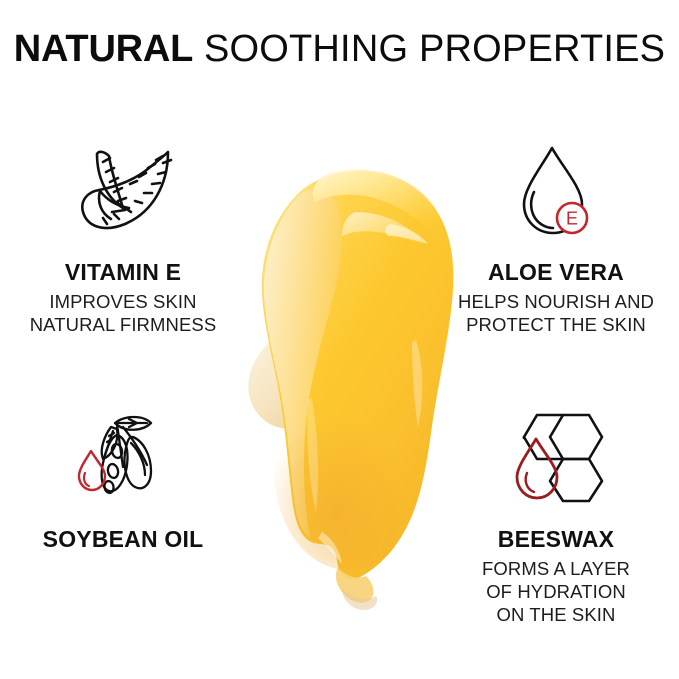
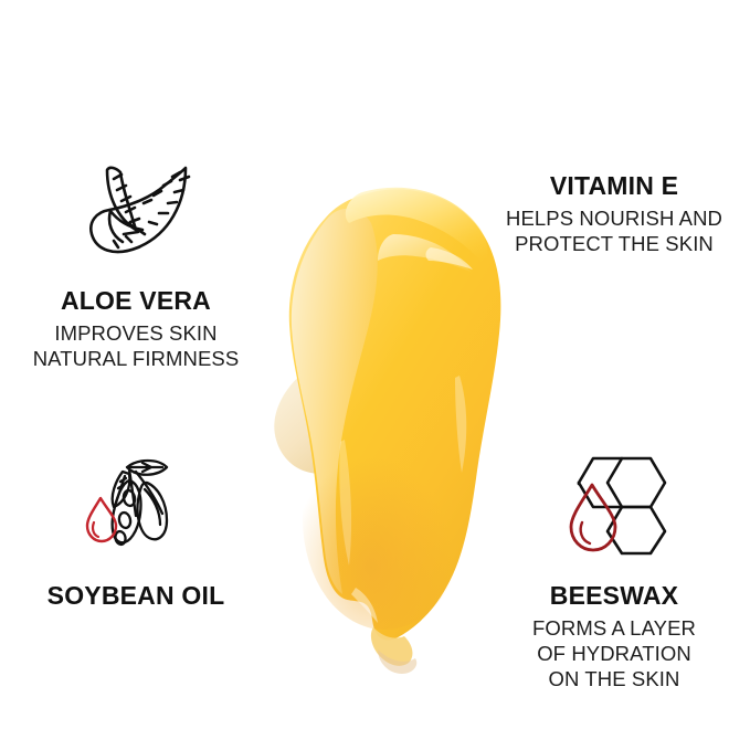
- NATURAL SOOTHING PROPERTIES
- VITAMIN E
+ ALOE VERA
  IMPROVES SKIN
  NATURAL FIRMNESS
- E
- ALOE VERA
+ VITAMIN E
  HELPS NOURISH AND
  PROTECT THE SKIN
  SOYBEAN OIL
  BEESWAX
  FORMS A LAYER
  OF HYDRATION
  ON THE SKIN
